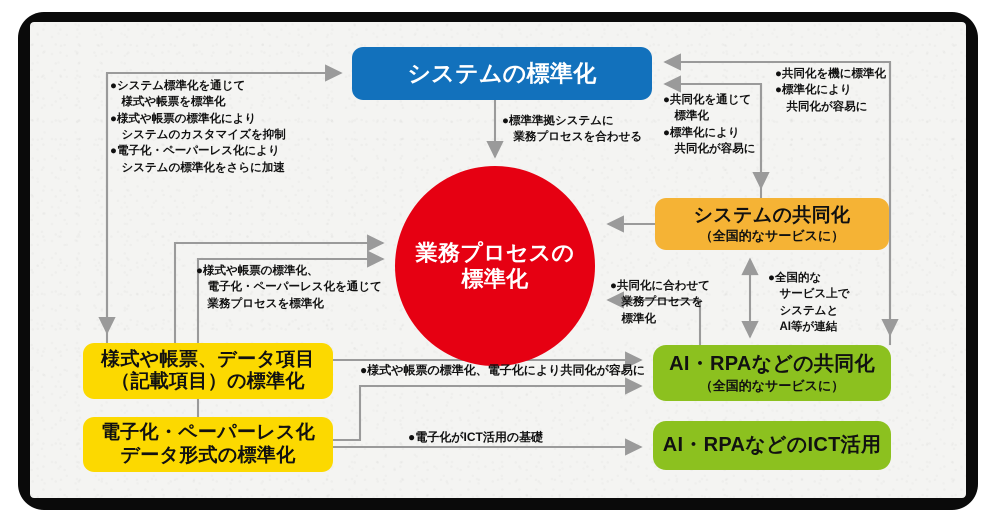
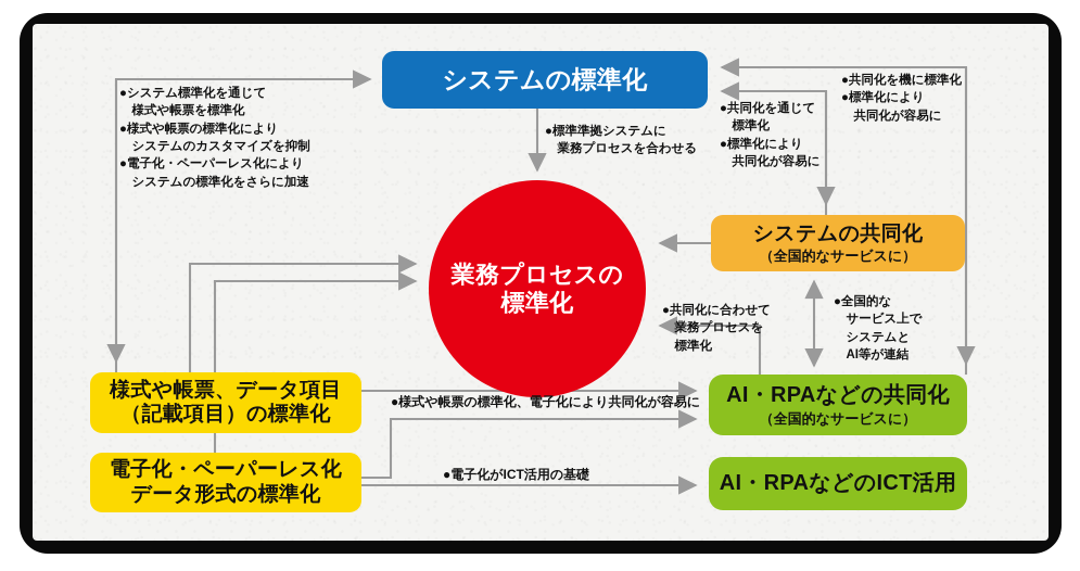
  システムの標準化
  業務プロセスの
  標準化
  システムの共同化
  （全国的なサービスに）
  AI・RPAなどの共同化
  （全国的なサービスに）
  AI・RPAなどのICT活用
  様式や帳票、データ項目
  （記載項目）の標準化
  電子化・ペーパーレス化
  データ形式の標準化
  ●システム標準化を通じて
  様式や帳票を標準化
  ●様式や帳票の標準化により
  システムのカスタマイズを抑制
  ●電子化・ペーパーレス化により
  システムの標準化をさらに加速
- ●様式や帳票の標準化、
- 電子化・ペーパーレス化を通じて
- 業務プロセスを標準化
  ●標準準拠システムに
  業務プロセスを合わせる
  ●共同化を通じて
  標準化
  ●標準化により
  共同化が容易に
  ●共同化を機に標準化
  ●標準化により
  共同化が容易に
  ●共同化に合わせて
  業務プロセスを
  標準化
  ●全国的な
  サービス上で
  システムと
  AI等が連結
  ●様式や帳票の標準化、電子化により共同化が容易に
  ●電子化がICT活用の基礎
